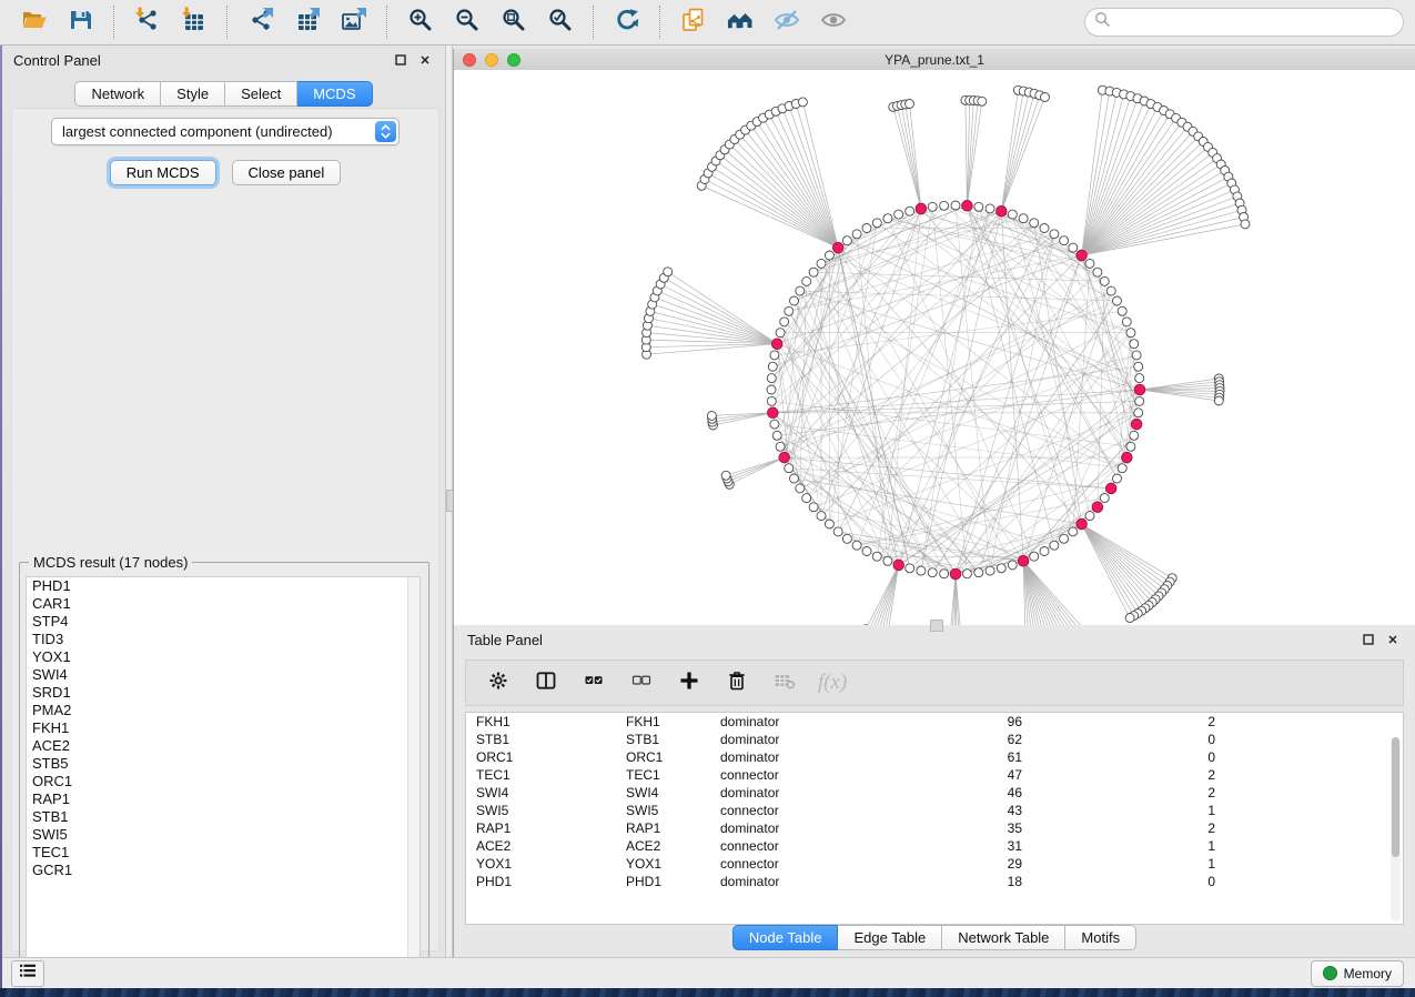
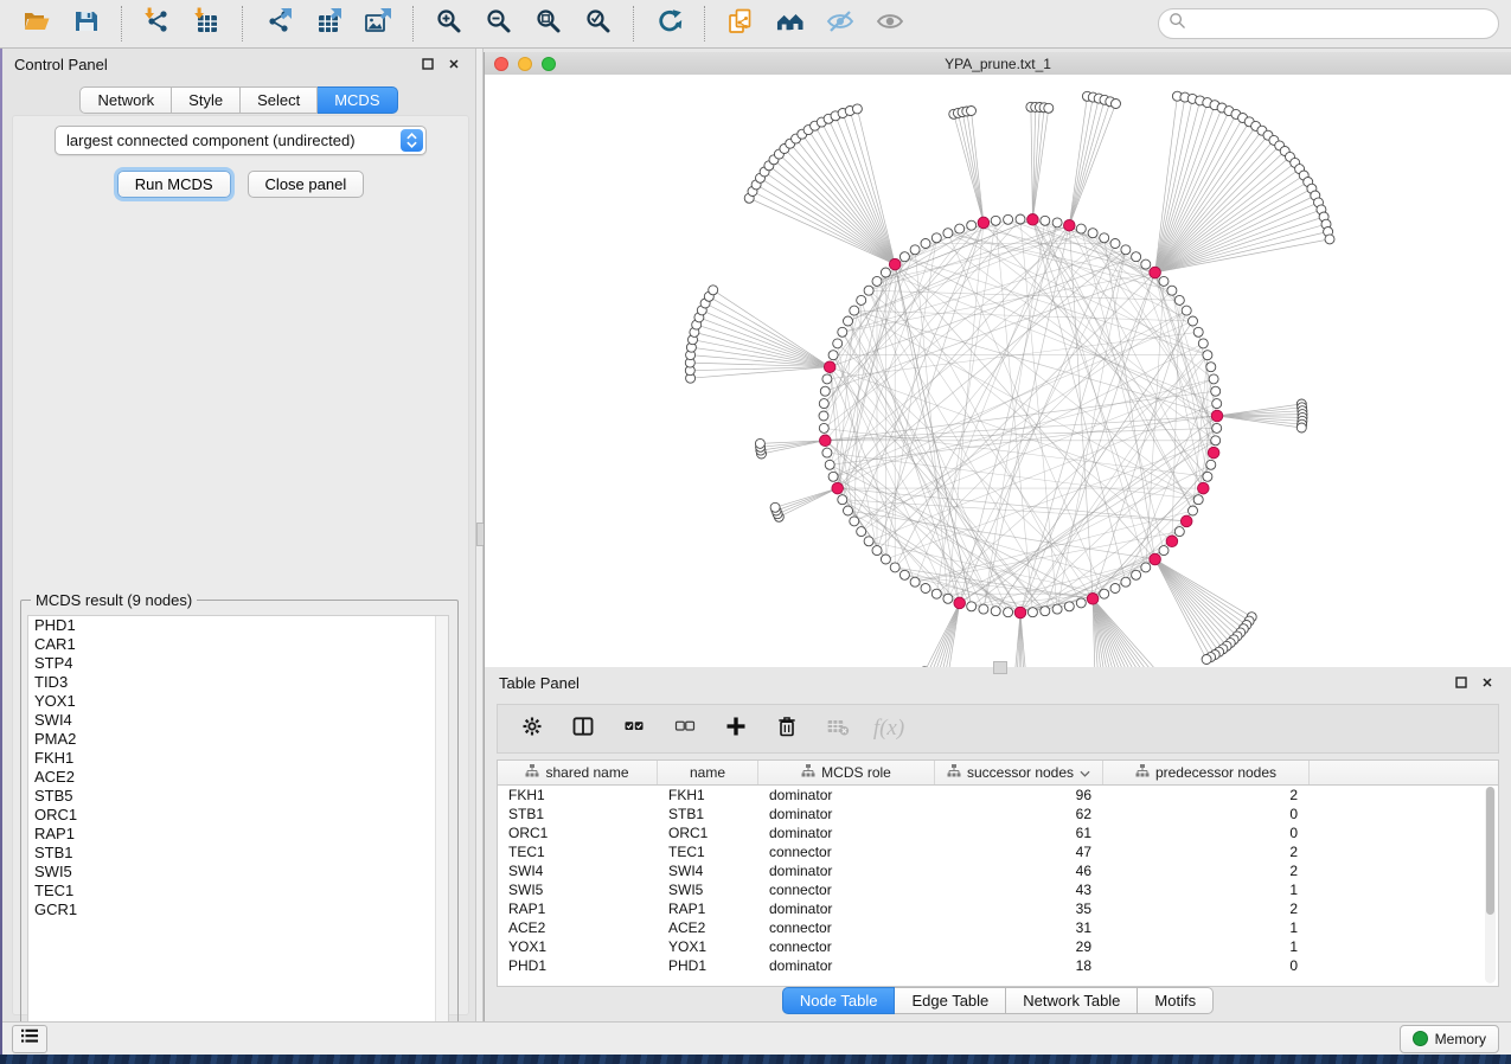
  Control Panel
  ✕
  Network
  Style
  Select
  MCDS
  largest connected component (undirected)
  Run MCDS
  Close panel
- MCDS result (17 nodes)
+ MCDS result (9 nodes)
  PHD1
  CAR1
  STP4
  TID3
  YOX1
  SWI4
- SRD1
  PMA2
  FKH1
  ACE2
  STB5
  ORC1
  RAP1
  STB1
  SWI5
  TEC1
  GCR1
  YPA_prune.txt_1
  Table Panel
  ✕
  f(x)
+ shared name
+ name
+ MCDS role
+ successor nodes
+ predecessor nodes
  FKH1
  FKH1
  dominator
  96
  2
  STB1
  STB1
  dominator
  62
  0
  ORC1
  ORC1
  dominator
  61
  0
  TEC1
  TEC1
  connector
  47
  2
  SWI4
  SWI4
  dominator
  46
  2
  SWI5
  SWI5
  connector
  43
  1
  RAP1
  RAP1
  dominator
  35
  2
  ACE2
  ACE2
  connector
  31
  1
  YOX1
  YOX1
  connector
  29
  1
  PHD1
  PHD1
  dominator
  18
  0
  Node Table
  Edge Table
  Network Table
  Motifs
  Memory
